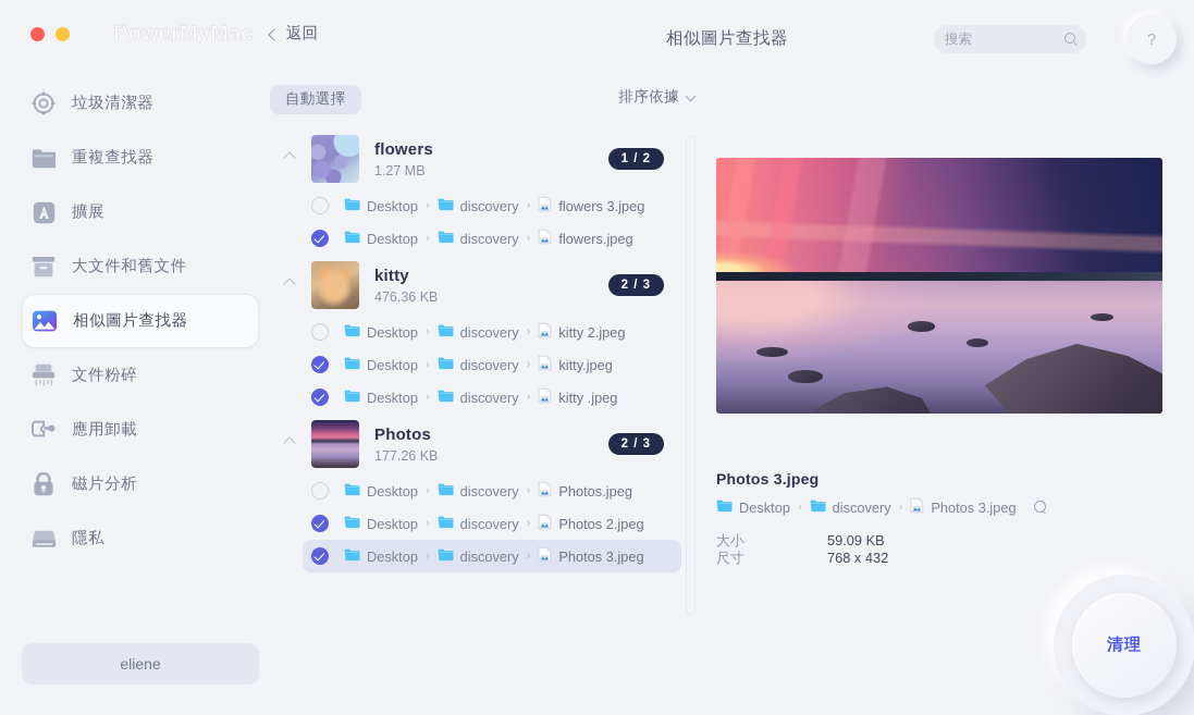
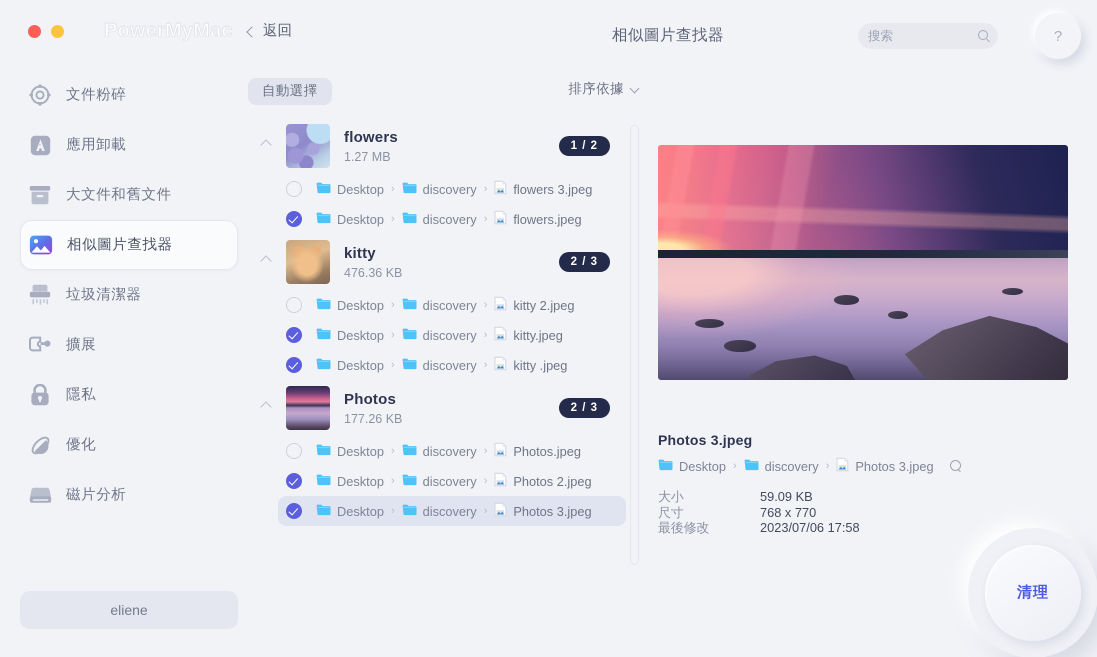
  PowerMyMac
  返回
  相似圖片查找器
  搜索
  ?
- 垃圾清潔器
+ 文件粉碎
- 重複查找器
- 擴展
+ 應用卸載
  大文件和舊文件
  相似圖片查找器
- 文件粉碎
+ 垃圾清潔器
- 應用卸載
+ 擴展
- 磁片分析
+ 隱私
+ 優化
- 隱私
+ 磁片分析
  eliene
  自動選擇
  排序依據
  flowers
  1.27 MB
  1 / 2
  Desktop
  ›
  discovery
  ›
  flowers 3.jpeg
  Desktop
  ›
  discovery
  ›
  flowers.jpeg
  kitty
  476.36 KB
  2 / 3
  Desktop
  ›
  discovery
  ›
  kitty 2.jpeg
  Desktop
  ›
  discovery
  ›
  kitty.jpeg
  Desktop
  ›
  discovery
  ›
  kitty .jpeg
  Photos
  177.26 KB
  2 / 3
  Desktop
  ›
  discovery
  ›
  Photos.jpeg
  Desktop
  ›
  discovery
  ›
  Photos 2.jpeg
  Desktop
  ›
  discovery
  ›
  Photos 3.jpeg
  Photos 3.jpeg
  Desktop
  ›
  discovery
  ›
  Photos 3.jpeg
  大小
  59.09 KB
  尺寸
- 768 x 432
+ 768 x 770
+ 最後修改
+ 2023/07/06 17:58
  清理
